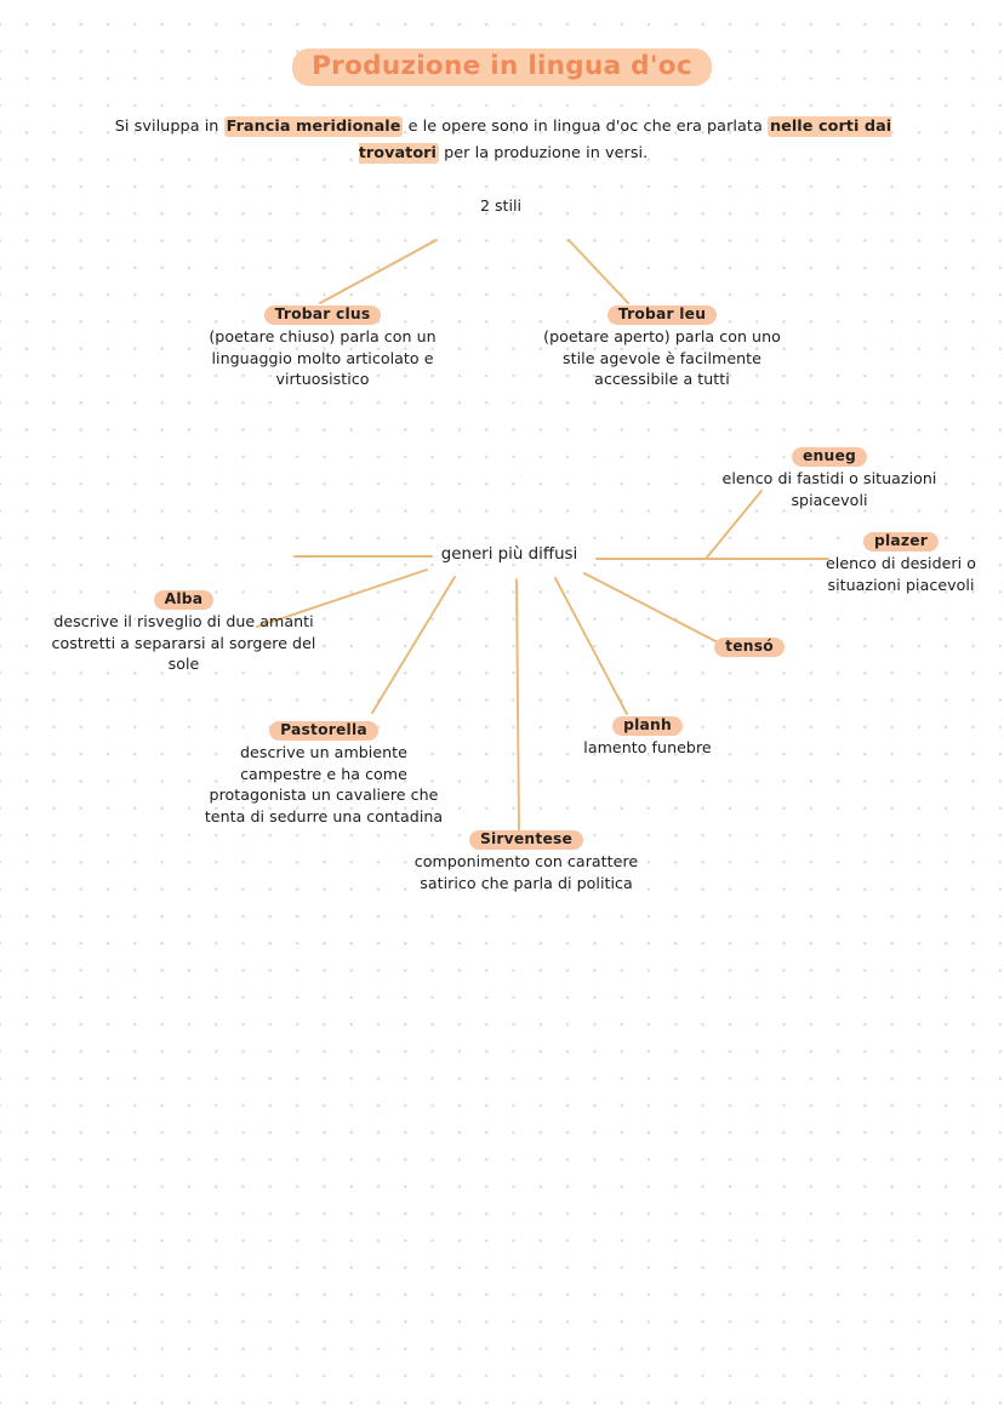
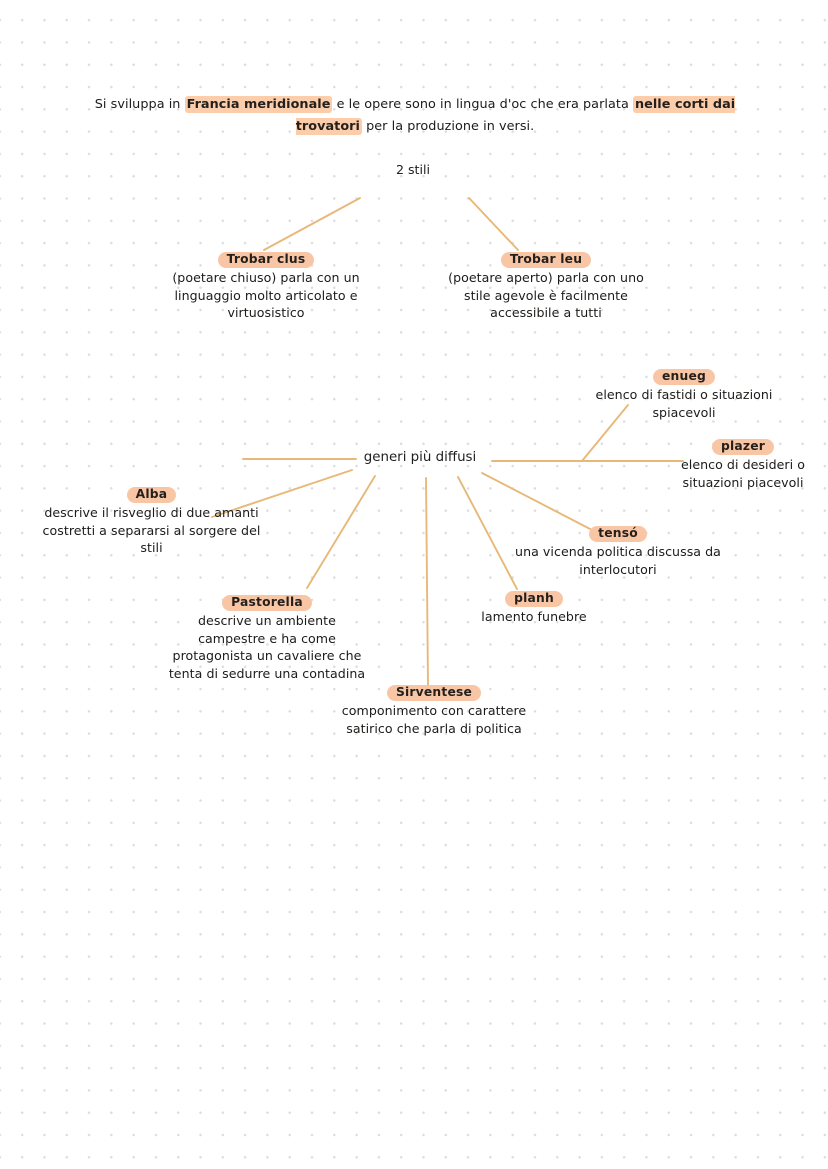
- Produzione in lingua d'oc
  Si sviluppa in Francia meridionale e le opere sono in lingua d'oc che era parlata nelle corti dai trovatori per la produzione in versi.
  2 stili
  Trobar clus
  (poetare chiuso) parla con un linguaggio molto articolato e virtuosistico
  Trobar leu
  (poetare aperto) parla con uno stile agevole è facilmente accessibile a tutti
  generi più diffusi
  Alba
- descrive il risveglio di due amanti costretti a separarsi al sorgere del sole
+ descrive il risveglio di due amanti costretti a separarsi al sorgere del stili
  Pastorella
  descrive un ambiente campestre e ha come protagonista un cavaliere che tenta di sedurre una contadina
  Sirventese
  componimento con carattere satirico che parla di politica
  planh
  lamento funebre
  tensó
+ una vicenda politica discussa da interlocutori
  enueg
  elenco di fastidi o situazioni spiacevoli
  plazer
  elenco di desideri o situazioni piacevoli
